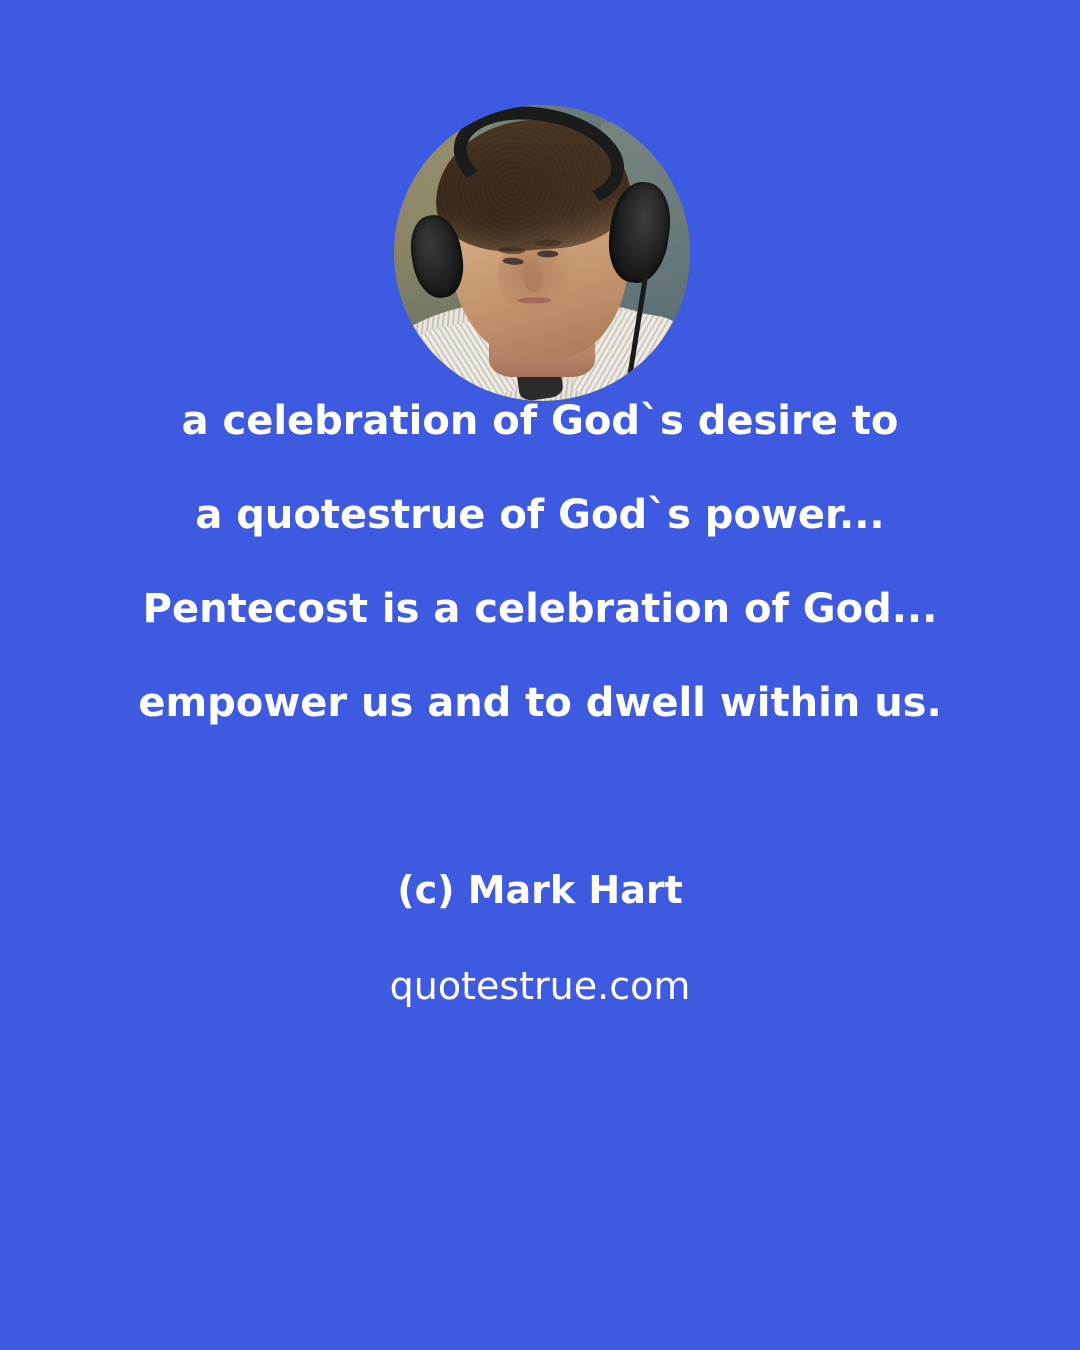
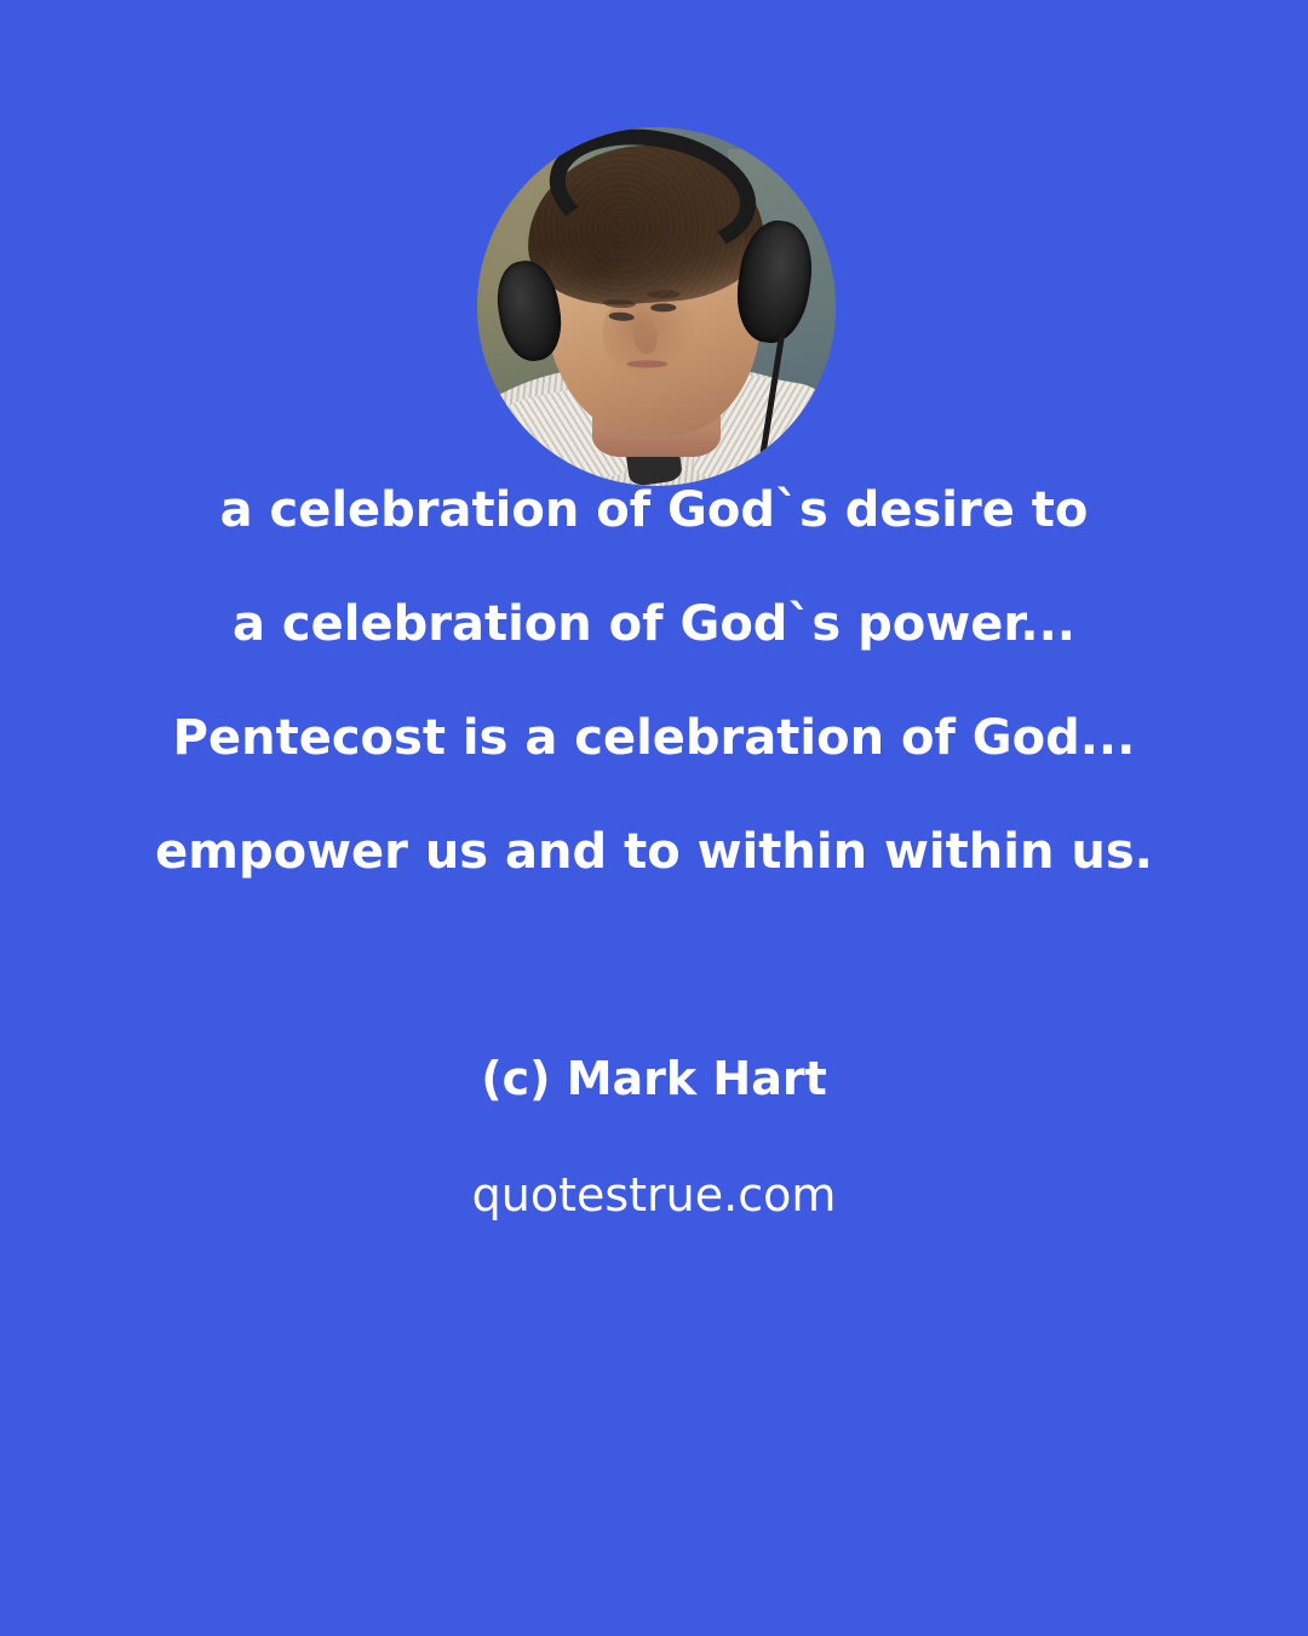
  a celebration of God`s desire to
- a quotestrue of God`s power...
+ a celebration of God`s power...
  Pentecost is a celebration of God...
- empower us and to dwell within us.
+ empower us and to within within us.
  (c) Mark Hart
  quotestrue.com
